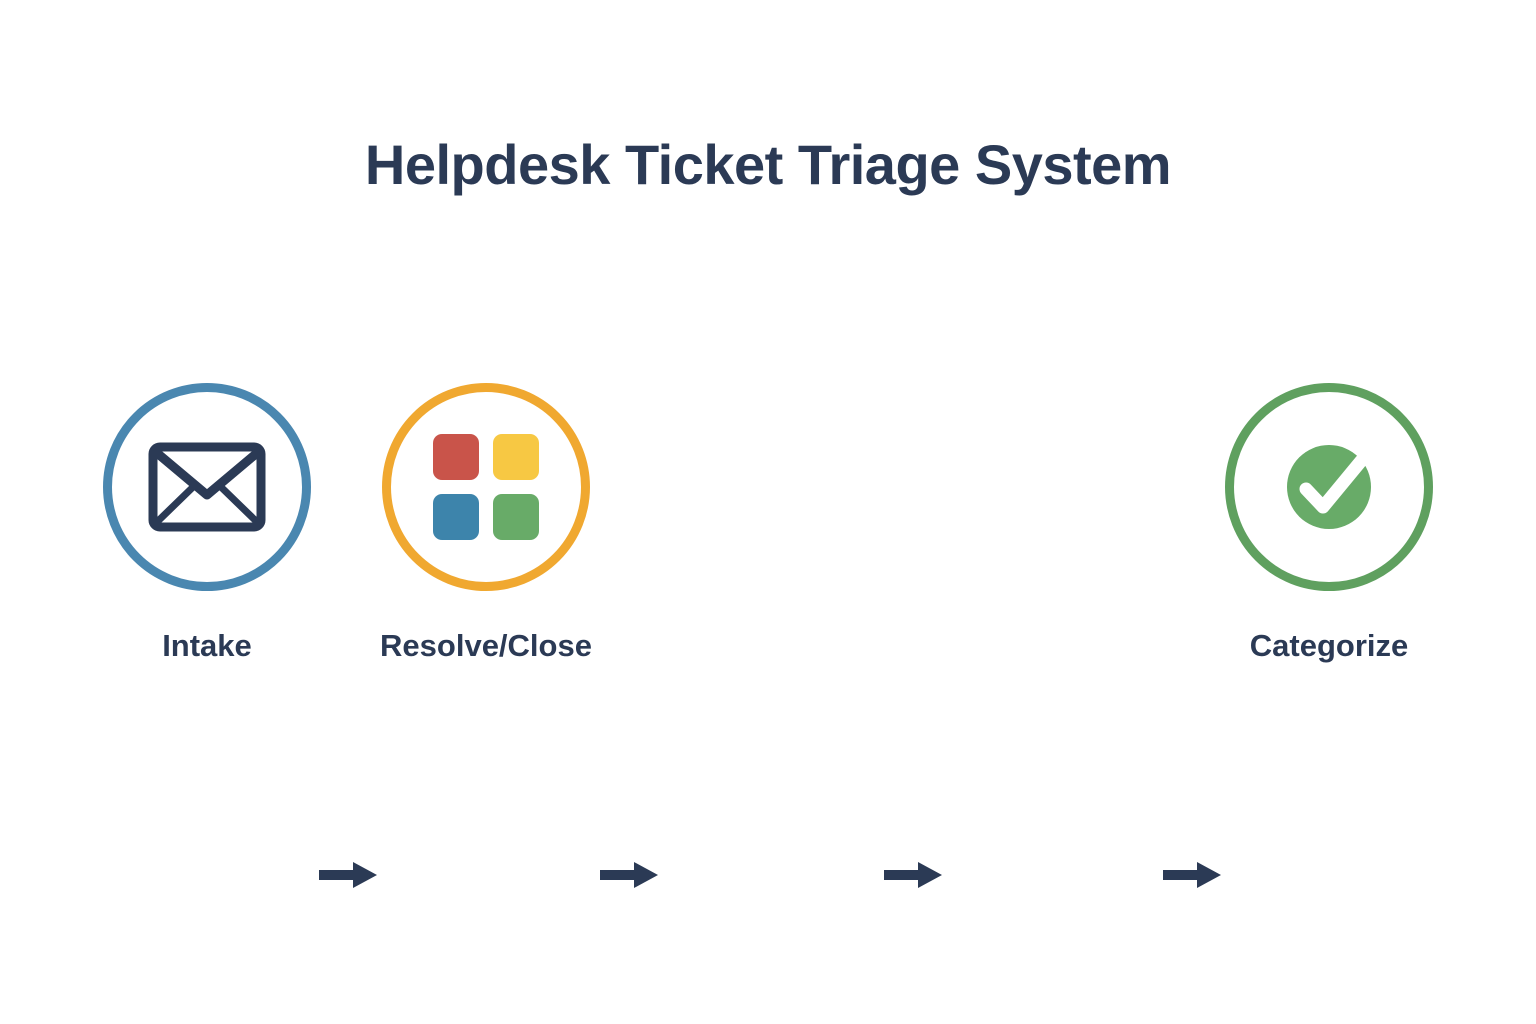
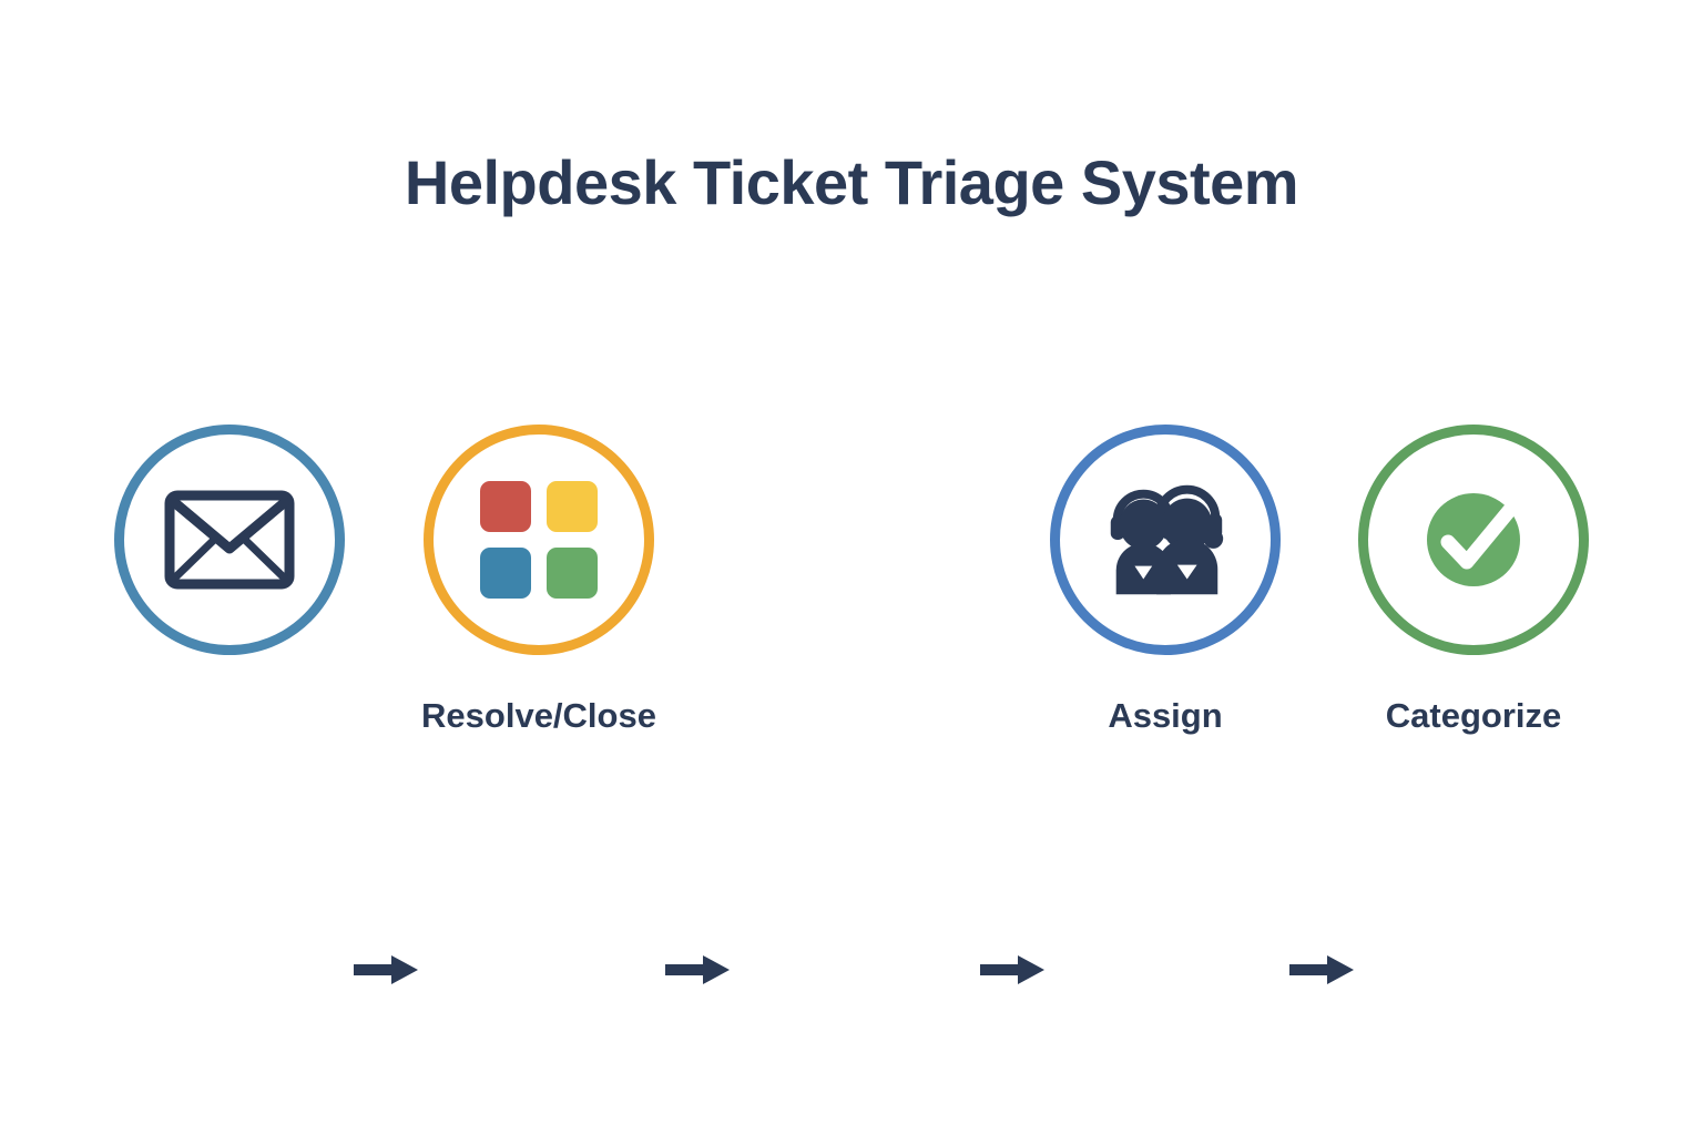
  Helpdesk Ticket Triage System
- Intake
  Resolve/Close
+ Assign
  Categorize
